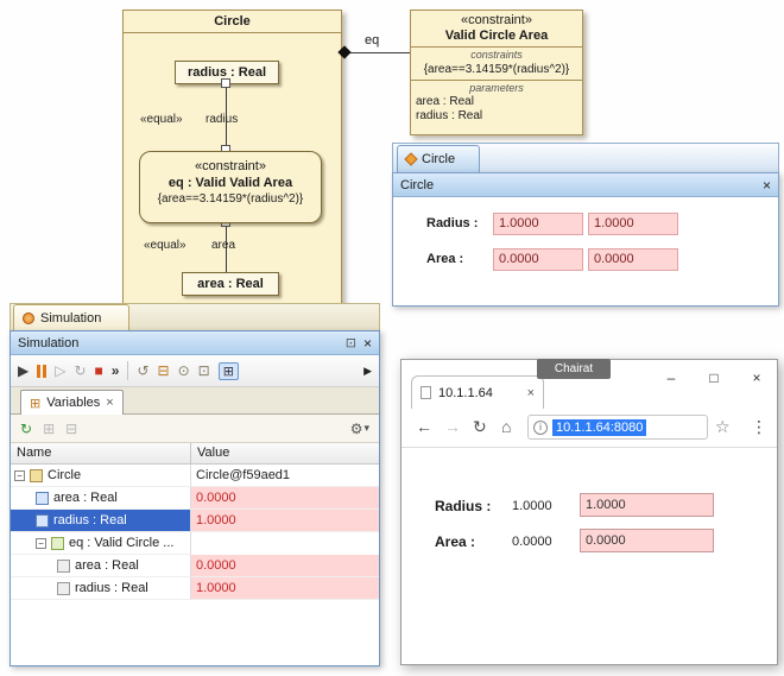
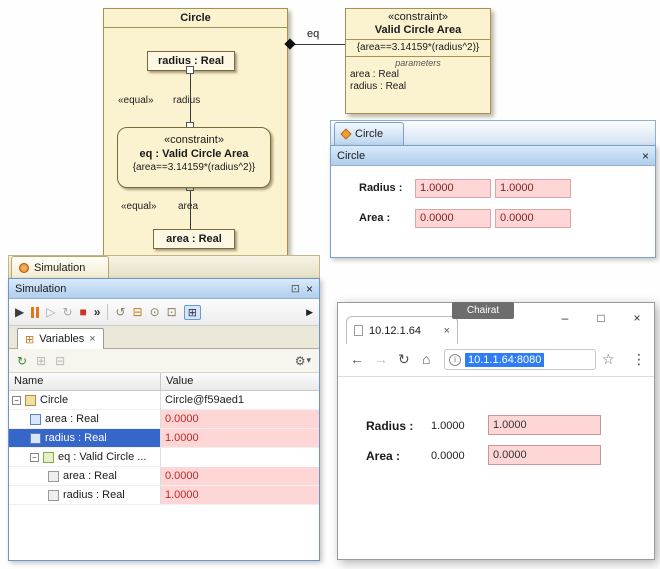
  Circle
  radius : Real
  area : Real
  «equal»
  radius
  «equal»
  area
  «constraint»
- eq : Valid Valid Area
+ eq : Valid Circle Area
  {area==3.14159*(radius^2)}
  eq
  «constraint»
  Valid Circle Area
- constraints
  {area==3.14159*(radius^2)}
  parameters
  area : Real
  radius : Real
  Circle
  Circle
  ×
  Radius :
  1.0000
  1.0000
  Area :
  0.0000
  0.0000
  Simulation
  Simulation
  ⊡
  ×
  ▶
  ▷
  ↻
  ■
  »
  ↺
  ⊟
  ⊙
  ⊡
  ⊞
  ▶
  ⊞
  Variables
  ×
  ↻
  ⊞
  ⊟
  ⚙
  ▾
  Name
  Value
  −
  Circle
  Circle@f59aed1
  area : Real
  0.0000
  radius : Real
  1.0000
  −
  eq : Valid Circle ...
  area : Real
  0.0000
  radius : Real
  1.0000
  –
  □
  ×
- 10.1.1.64
+ 10.12.1.64
  ×
  ←
  →
  ↻
  ⌂
  i
  10.1.1.64:8080
  ☆
  ⋮
  Radius :
  1.0000
  1.0000
  Area :
  0.0000
  0.0000
  Chairat
